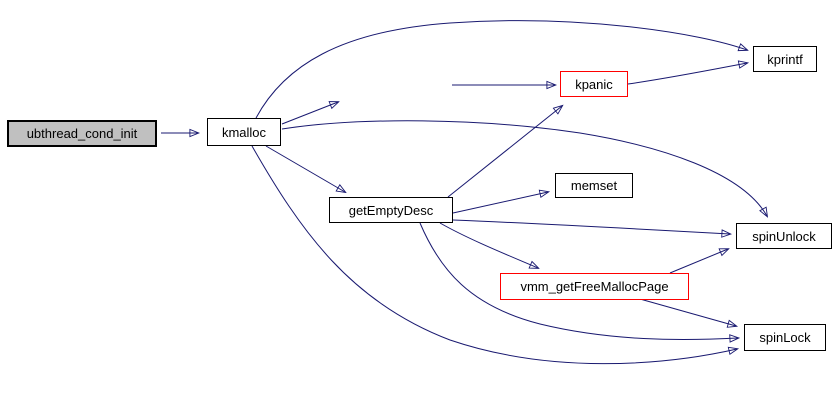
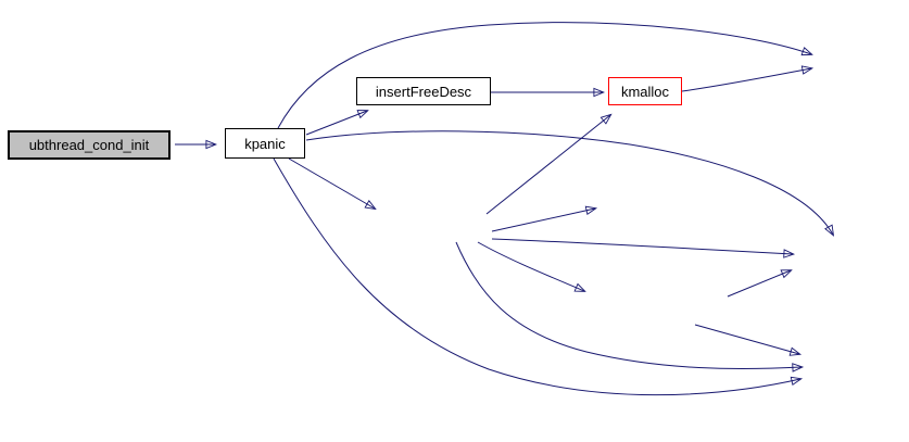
  ubthread_cond_init
- kmalloc
+ kpanic
+ insertFreeDesc
- kpanic
+ kmalloc
- kprintf
- getEmptyDesc
- memset
- spinUnlock
- vmm_getFreeMallocPage
- spinLock
